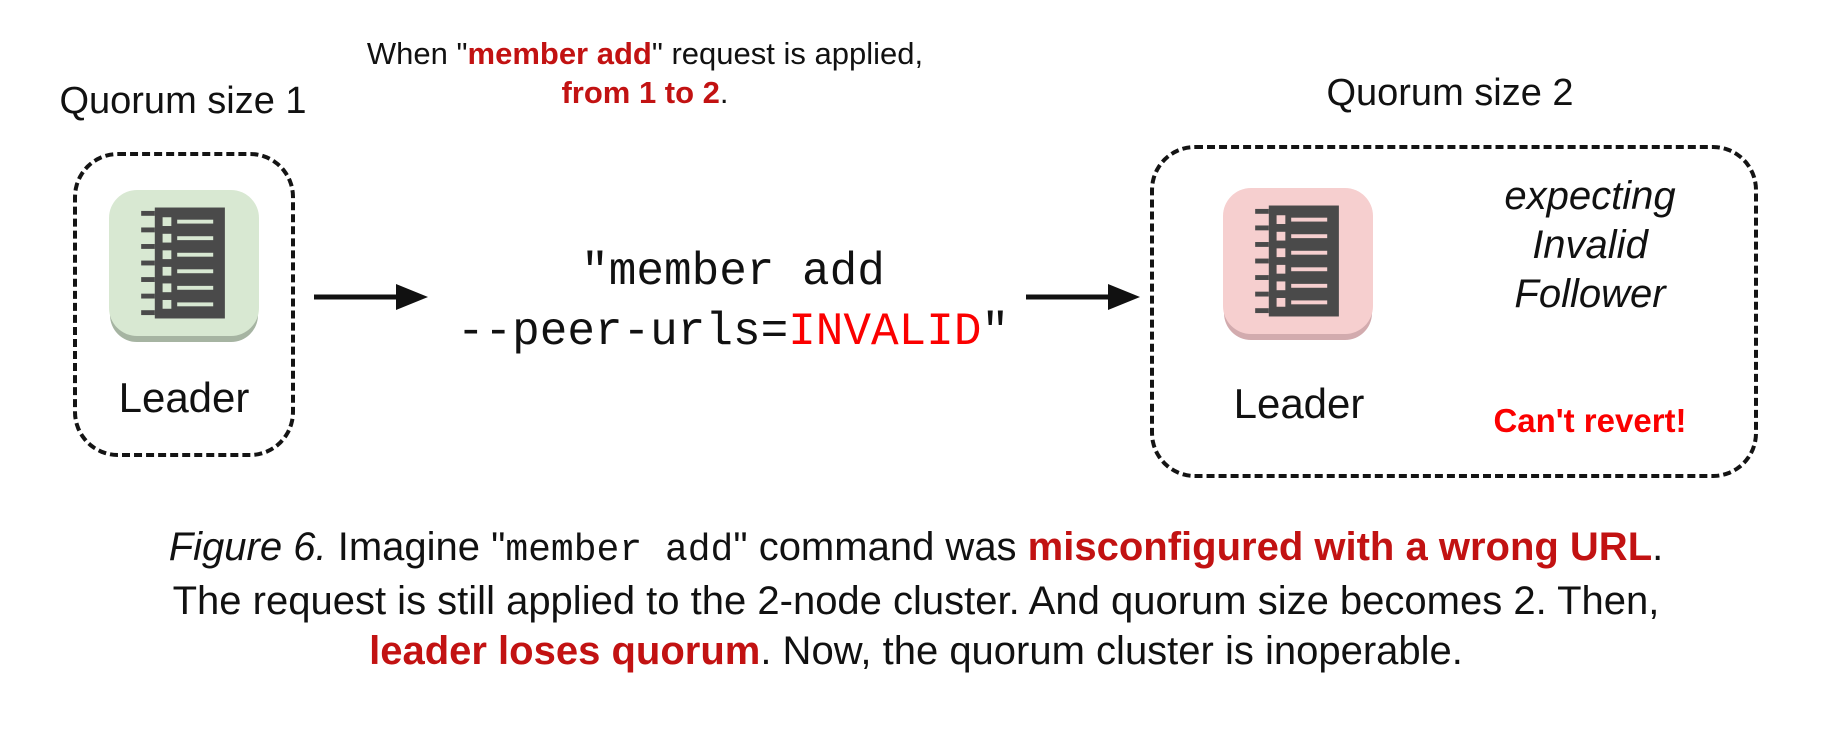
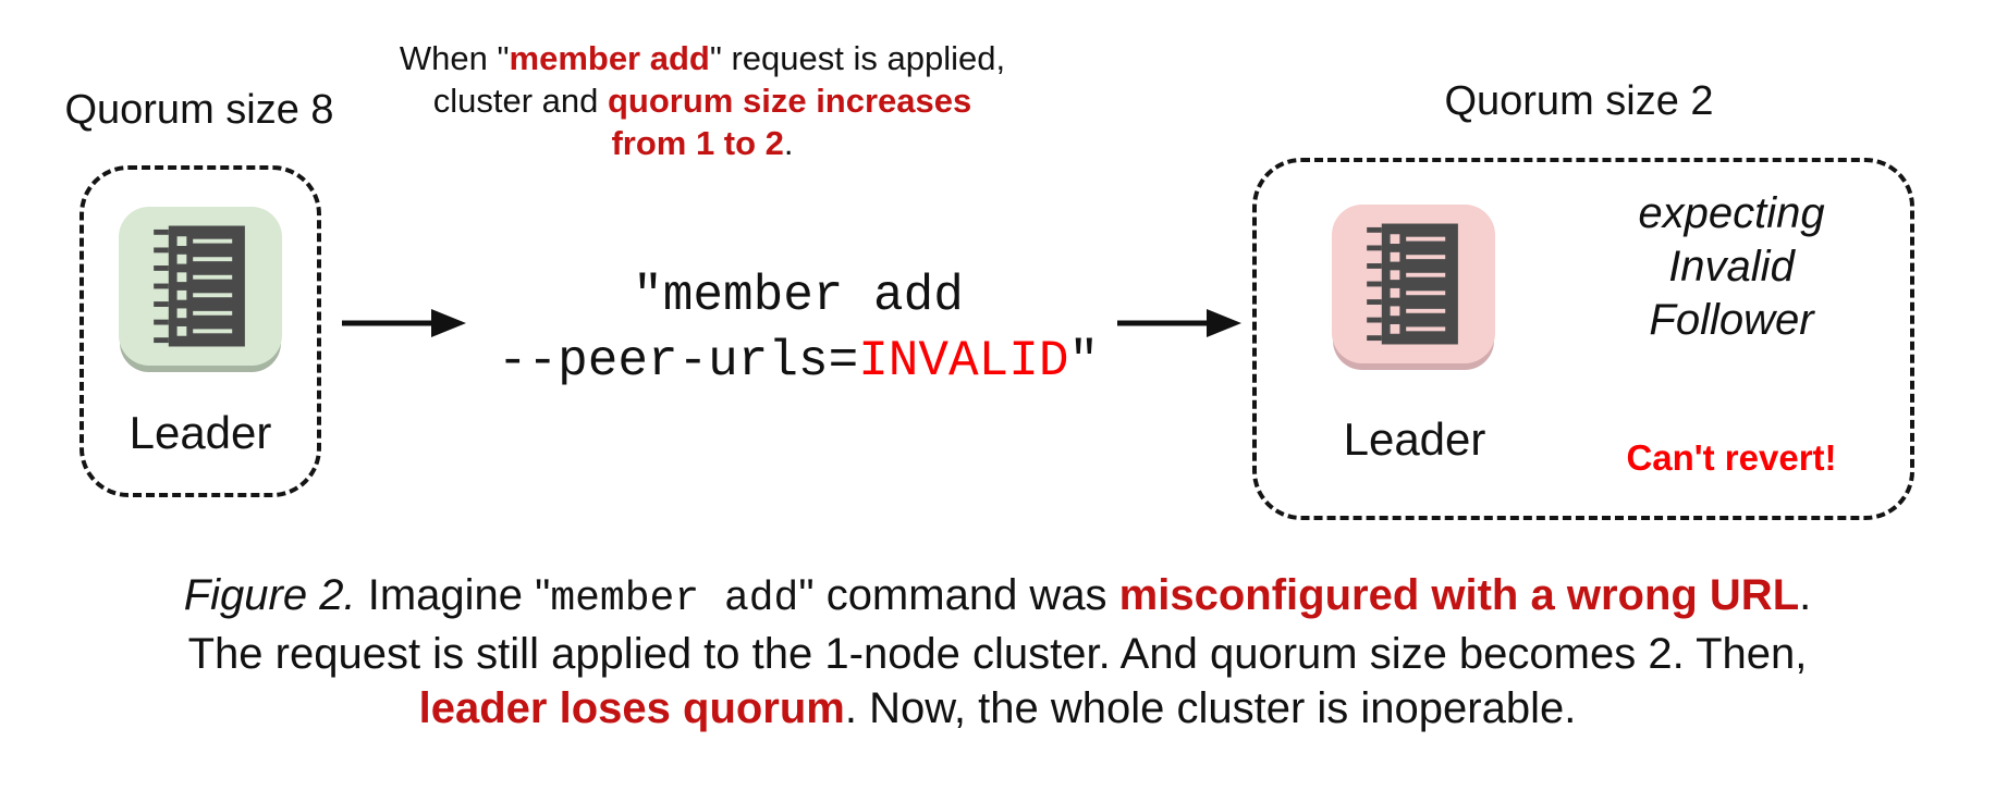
- Quorum size 1
+ Quorum size 8
  Leader
  When "member add" request is applied,
+ cluster and quorum size increases
  from 1 to 2.
  "member add
  --peer-urls=INVALID"
  Quorum size 2
  Leader
  expecting
  Invalid
  Follower
  Can't revert!
- Figure 6. Imagine "member add" command was misconfigured with a wrong URL.
+ Figure 2. Imagine "member add" command was misconfigured with a wrong URL.
- The request is still applied to the 2-node cluster. And quorum size becomes 2. Then,
+ The request is still applied to the 1-node cluster. And quorum size becomes 2. Then,
- leader loses quorum. Now, the quorum cluster is inoperable.
+ leader loses quorum. Now, the whole cluster is inoperable.
